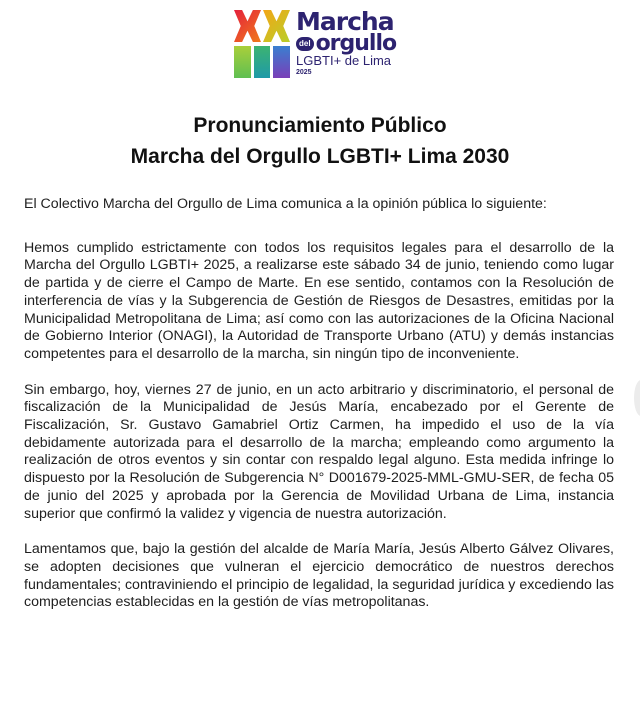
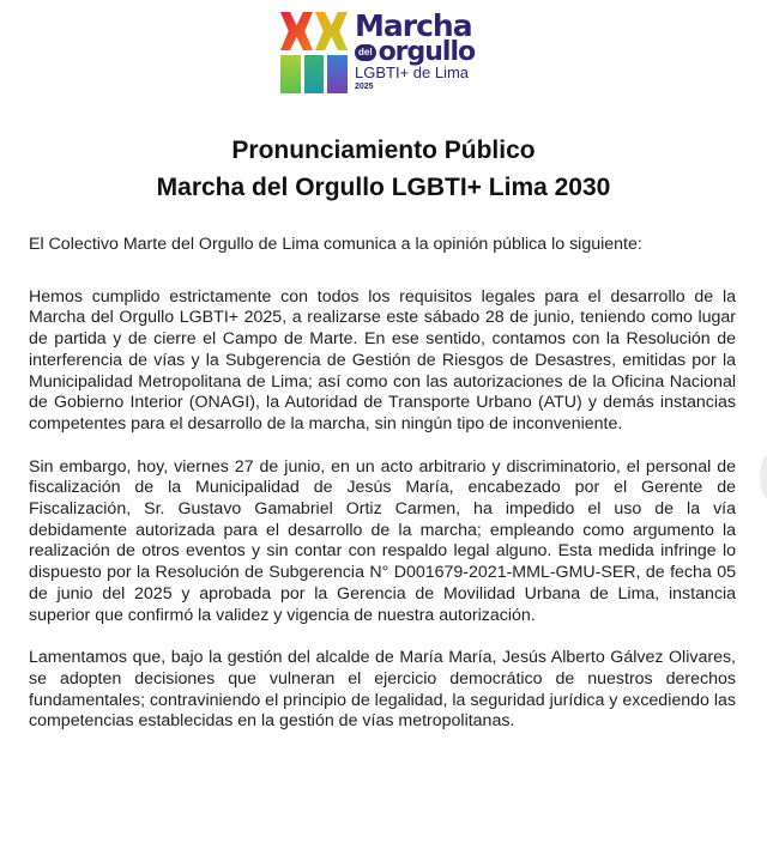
  Marcha
  del
  orgullo
  LGBTI+ de Lima
  Pronunciamiento Público
  Marcha del Orgullo LGBTI+ Lima 2030
- El Colectivo Marcha del Orgullo de Lima comunica a la opinión pública lo siguiente:
+ El Colectivo Marte del Orgullo de Lima comunica a la opinión pública lo siguiente:
- Hemos cumplido estrictamente con todos los requisitos legales para el desarrollo de la Marcha del Orgullo LGBTI+ 2025, a realizarse este sábado 34 de junio, teniendo como lugar de partida y de cierre el Campo de Marte. En ese sentido, contamos con la Resolución de interferencia de vías y la Subgerencia de Gestión de Riesgos de Desastres, emitidas por la Municipalidad Metropolitana de Lima; así como con las autorizaciones de la Oficina Nacional de Gobierno Interior (ONAGI), la Autoridad de Transporte Urbano (ATU) y demás instancias competentes para el desarrollo de la marcha, sin ningún tipo de inconveniente.
+ Hemos cumplido estrictamente con todos los requisitos legales para el desarrollo de la Marcha del Orgullo LGBTI+ 2025, a realizarse este sábado 28 de junio, teniendo como lugar de partida y de cierre el Campo de Marte. En ese sentido, contamos con la Resolución de interferencia de vías y la Subgerencia de Gestión de Riesgos de Desastres, emitidas por la Municipalidad Metropolitana de Lima; así como con las autorizaciones de la Oficina Nacional de Gobierno Interior (ONAGI), la Autoridad de Transporte Urbano (ATU) y demás instancias competentes para el desarrollo de la marcha, sin ningún tipo de inconveniente.
- Sin embargo, hoy, viernes 27 de junio, en un acto arbitrario y discriminatorio, el personal de fiscalización de la Municipalidad de Jesús María, encabezado por el Gerente de Fiscalización, Sr. Gustavo Gamabriel Ortiz Carmen, ha impedido el uso de la vía debidamente autorizada para el desarrollo de la marcha; empleando como argumento la realización de otros eventos y sin contar con respaldo legal alguno. Esta medida infringe lo dispuesto por la Resolución de Subgerencia N° D001679-2025-MML-GMU-SER, de fecha 05 de junio del 2025 y aprobada por la Gerencia de Movilidad Urbana de Lima, instancia superior que confirmó la validez y vigencia de nuestra autorización.
+ Sin embargo, hoy, viernes 27 de junio, en un acto arbitrario y discriminatorio, el personal de fiscalización de la Municipalidad de Jesús María, encabezado por el Gerente de Fiscalización, Sr. Gustavo Gamabriel Ortiz Carmen, ha impedido el uso de la vía debidamente autorizada para el desarrollo de la marcha; empleando como argumento la realización de otros eventos y sin contar con respaldo legal alguno. Esta medida infringe lo dispuesto por la Resolución de Subgerencia N° D001679-2021-MML-GMU-SER, de fecha 05 de junio del 2025 y aprobada por la Gerencia de Movilidad Urbana de Lima, instancia superior que confirmó la validez y vigencia de nuestra autorización.
  Lamentamos que, bajo la gestión del alcalde de María María, Jesús Alberto Gálvez Olivares, se adopten decisiones que vulneran el ejercicio democrático de nuestros derechos fundamentales; contraviniendo el principio de legalidad, la seguridad jurídica y excediendo las competencias establecidas en la gestión de vías metropolitanas.
